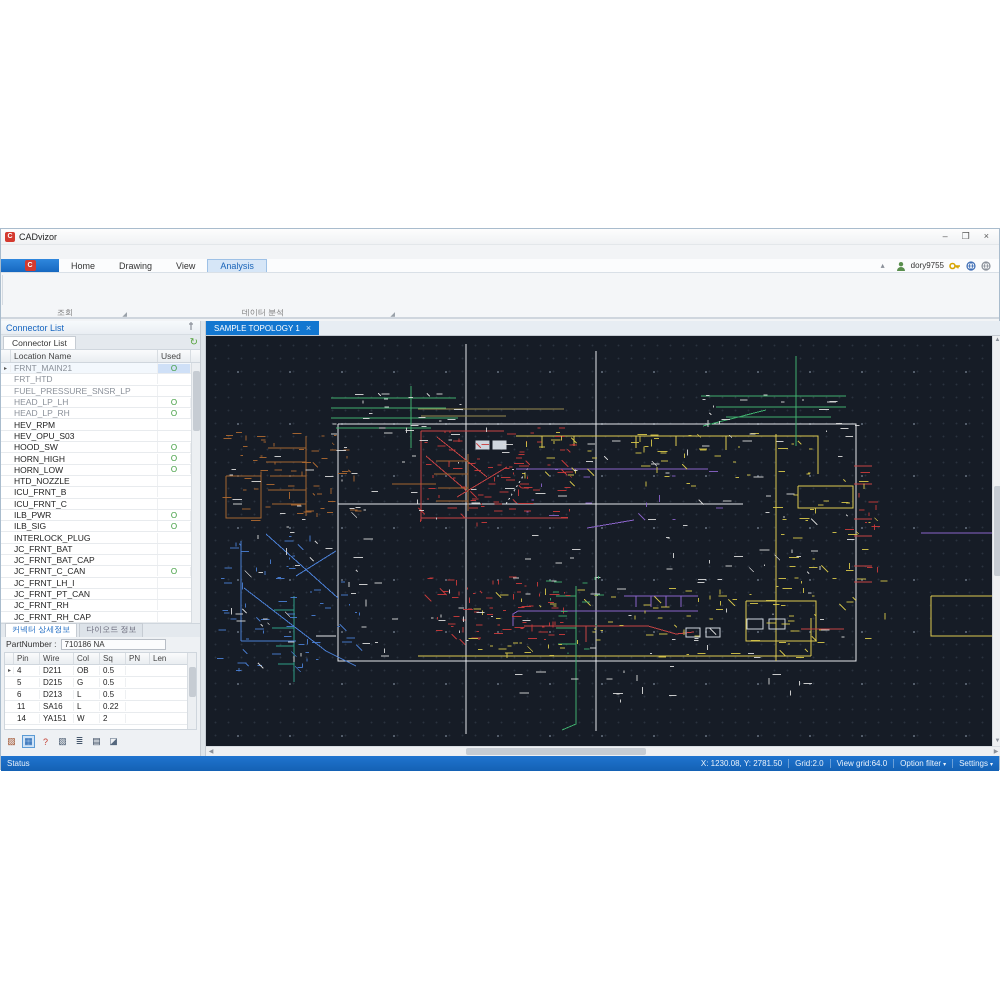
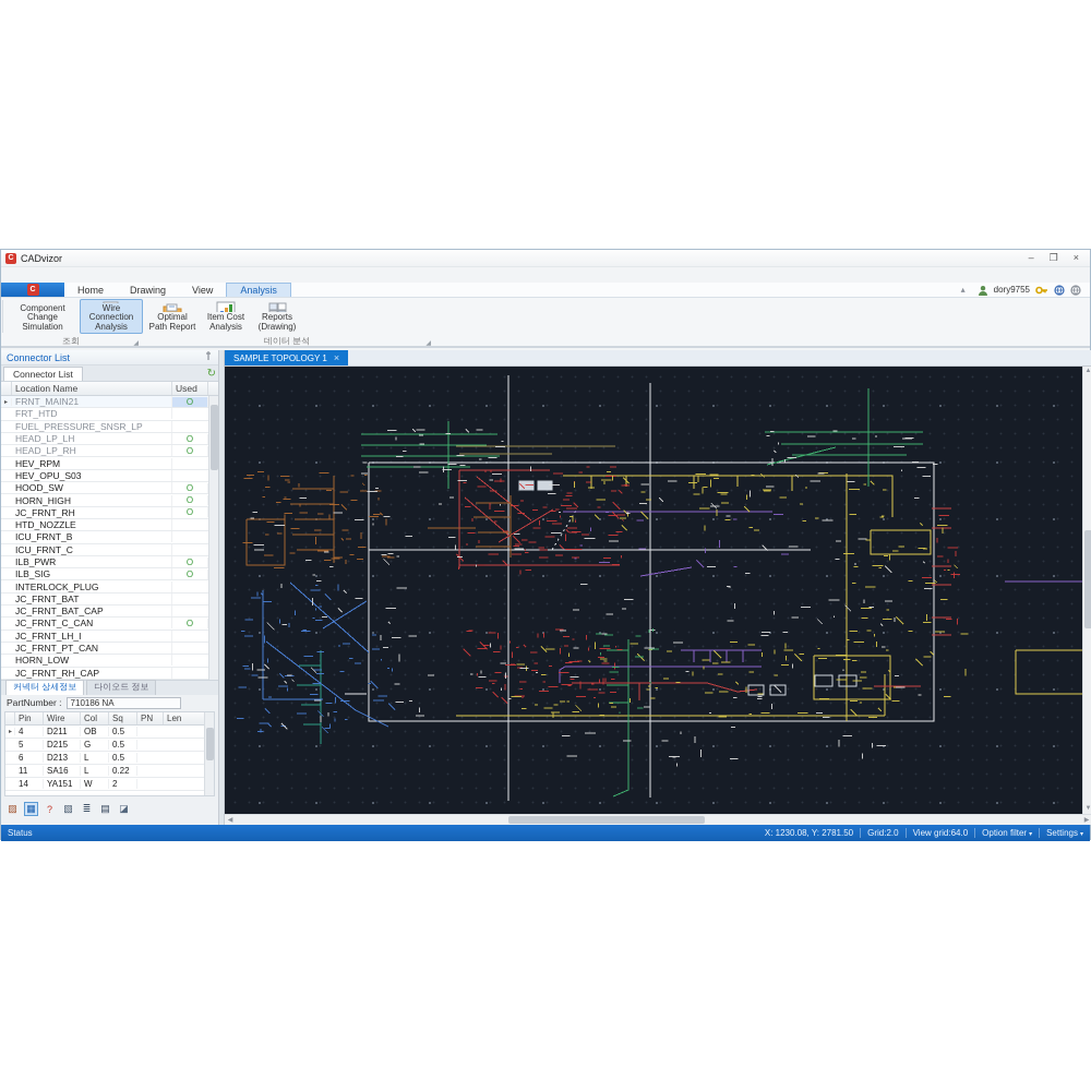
  CADvizor
  –
  ❐
  ×
  Home
  Drawing
  View
  Analysis
  ▴
  dory9755
+ Component Change Simulation
+ Wire Connection Analysis
+ Optimal Path Report
+ Item Cost Analysis
+ Reports (Drawing)
  조회
  데이터 분석
  Connector List
  Connector List
  ↻
  Location Name
  Used
  FRNT_MAIN21
  O
  FRT_HTD
  FUEL_PRESSURE_SNSR_LP
  HEAD_LP_LH
  O
  HEAD_LP_RH
  O
  HEV_RPM
  HEV_OPU_S03
  HOOD_SW
  O
  HORN_HIGH
  O
- HORN_LOW
+ JC_FRNT_RH
  O
  HTD_NOZZLE
  ICU_FRNT_B
  ICU_FRNT_C
  ILB_PWR
  O
  ILB_SIG
  O
  INTERLOCK_PLUG
  JC_FRNT_BAT
  JC_FRNT_BAT_CAP
  JC_FRNT_C_CAN
  O
  JC_FRNT_LH_I
  JC_FRNT_PT_CAN
- JC_FRNT_RH
+ HORN_LOW
  JC_FRNT_RH_CAP
  커넥터 상세정보
  다이오드 정보
  PartNumber :
  710186 NA
  Pin
  Wire
  Col
  Sq
  PN
  Len
  4
  D211
  OB
  0.5
  5
  D215
  G
  0.5
  6
  D213
  L
  0.5
  11
  SA16
  L
  0.22
  14
  YA151
  W
  2
  ▨
  ▦
  ?
  ▧
  ≣
  ▤
  ◪
  SAMPLE TOPOLOGY 1
  ×
  Status
  X: 1230.08, Y: 2781.50
  Grid:2.0
  View grid:64.0
  Option filter
  Settings
